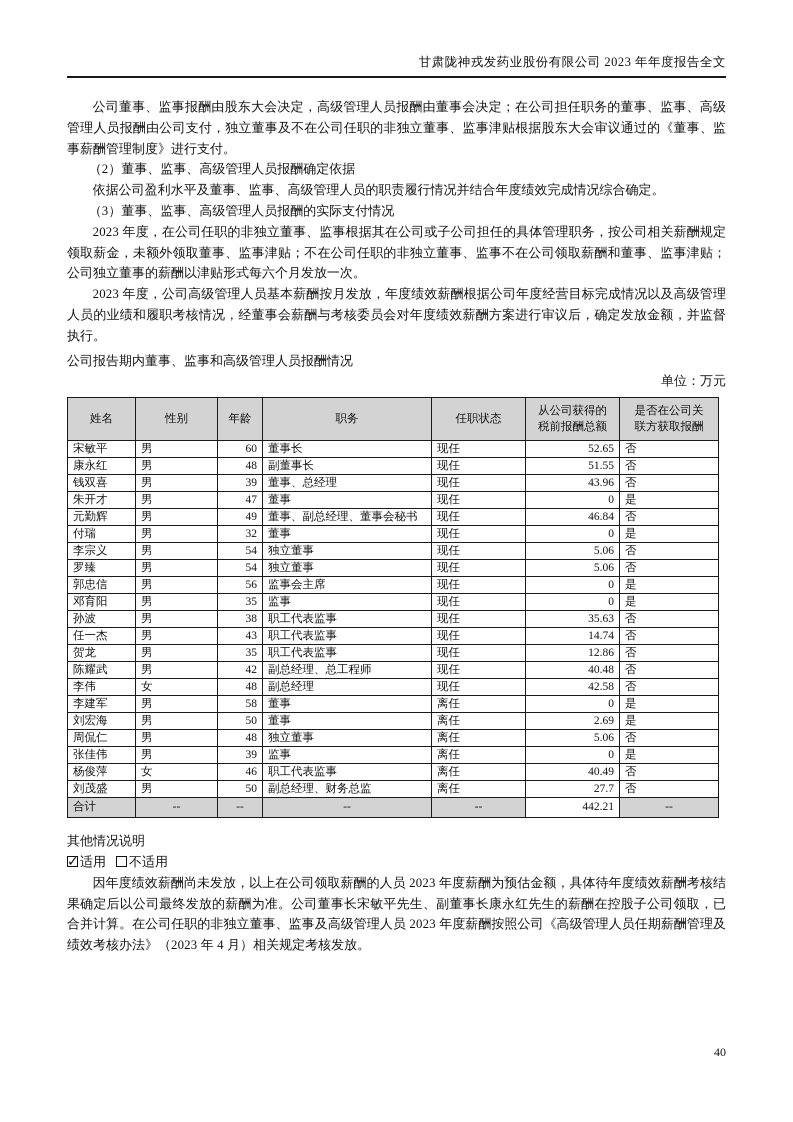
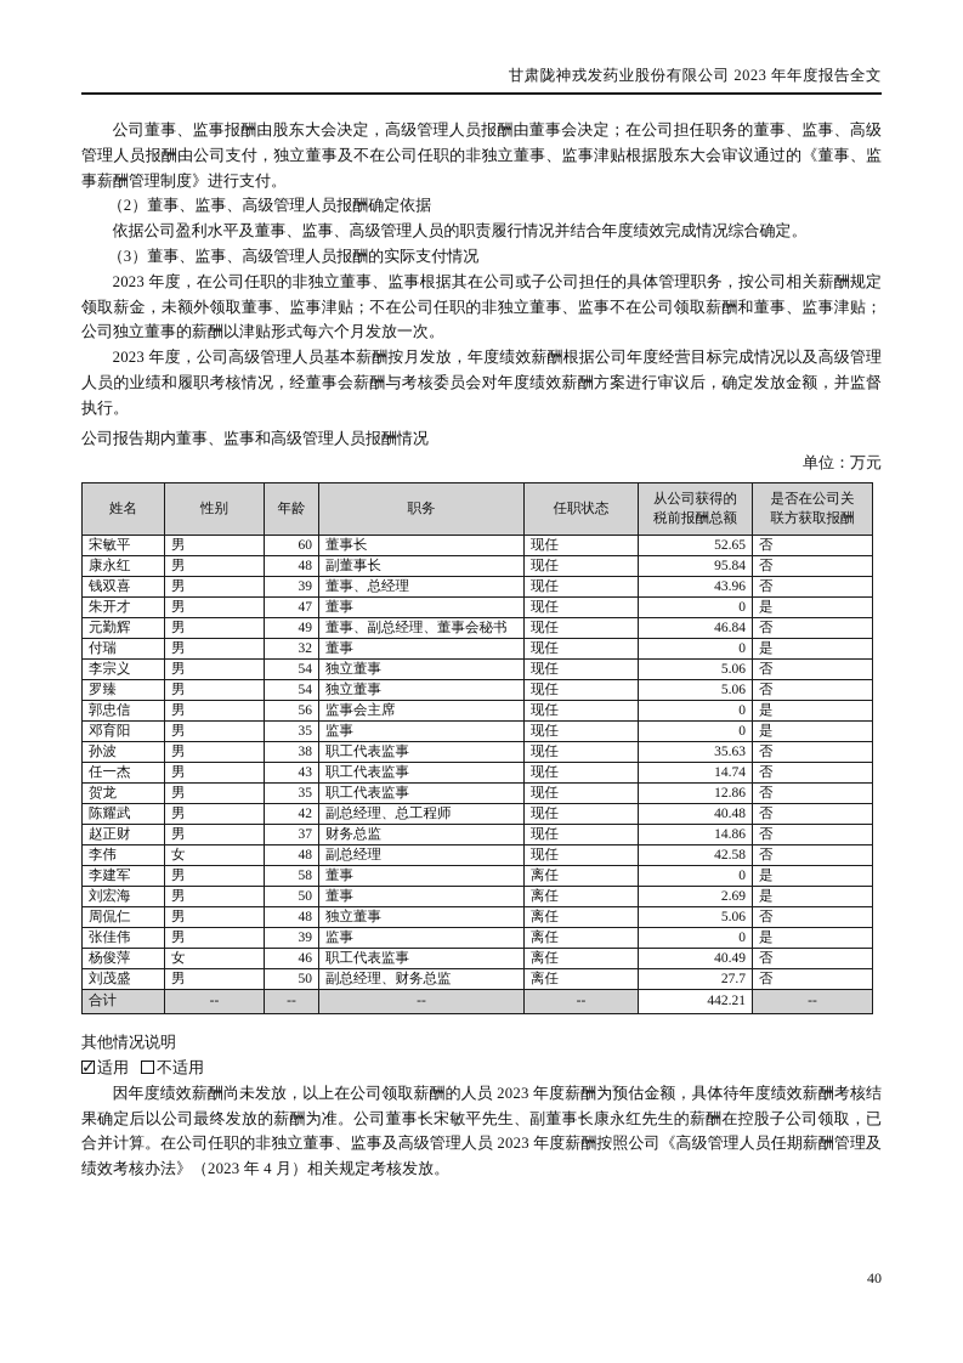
  甘肃陇神戎发药业股份有限公司 2023 年年度报告全文
  公司董事、监事报酬由股东大会决定，高级管理人员报酬由董事会决定；在公司担任职务的董事、监事、高级管理人员报酬由公司支付，独立董事及不在公司任职的非独立董事、监事津贴根据股东大会审议通过的《董事、监事薪酬管理制度》进行支付。
  （2）董事、监事、高级管理人员报酬确定依据
  依据公司盈利水平及董事、监事、高级管理人员的职责履行情况并结合年度绩效完成情况综合确定。
  （3）董事、监事、高级管理人员报酬的实际支付情况
  2023 年度，在公司任职的非独立董事、监事根据其在公司或子公司担任的具体管理职务，按公司相关薪酬规定领取薪金，未额外领取董事、监事津贴；不在公司任职的非独立董事、监事不在公司领取薪酬和董事、监事津贴；公司独立董事的薪酬以津贴形式每六个月发放一次。
  2023 年度，公司高级管理人员基本薪酬按月发放，年度绩效薪酬根据公司年度经营目标完成情况以及高级管理人员的业绩和履职考核情况，经董事会薪酬与考核委员会对年度绩效薪酬方案进行审议后，确定发放金额，并监督执行。
  公司报告期内董事、监事和高级管理人员报酬情况
  单位：万元
  姓名	性别	年龄	职务	任职状态	从公司获得的 税前报酬总额	是否在公司关 联方获取报酬
  宋敏平	男	60	董事长	现任	52.65	否
- 康永红	男	48	副董事长	现任	51.55	否
+ 康永红	男	48	副董事长	现任	95.84	否
  钱双喜	男	39	董事、总经理	现任	43.96	否
  朱开才	男	47	董事	现任	0	是
  元勤辉	男	49	董事、副总经理、董事会秘书	现任	46.84	否
  付瑞	男	32	董事	现任	0	是
  李宗义	男	54	独立董事	现任	5.06	否
  罗臻	男	54	独立董事	现任	5.06	否
  郭忠信	男	56	监事会主席	现任	0	是
  邓育阳	男	35	监事	现任	0	是
  孙波	男	38	职工代表监事	现任	35.63	否
  任一杰	男	43	职工代表监事	现任	14.74	否
  贺龙	男	35	职工代表监事	现任	12.86	否
  陈耀武	男	42	副总经理、总工程师	现任	40.48	否
+ 赵正财	男	37	财务总监	现任	14.86	否
  李伟	女	48	副总经理	现任	42.58	否
  李建军	男	58	董事	离任	0	是
  刘宏海	男	50	董事	离任	2.69	是
  周侃仁	男	48	独立董事	离任	5.06	否
  张佳伟	男	39	监事	离任	0	是
  杨俊萍	女	46	职工代表监事	离任	40.49	否
  刘茂盛	男	50	副总经理、财务总监	离任	27.7	否
  合计	--	--	--	--	442.21	--
  其他情况说明
  适用 不适用
  因年度绩效薪酬尚未发放，以上在公司领取薪酬的人员 2023 年度薪酬为预估金额，具体待年度绩效薪酬考核结果确定后以公司最终发放的薪酬为准。公司董事长宋敏平先生、副董事长康永红先生的薪酬在控股子公司领取，已合并计算。在公司任职的非独立董事、监事及高级管理人员 2023 年度薪酬按照公司《高级管理人员任期薪酬管理及绩效考核办法》（2023 年 4 月）相关规定考核发放。
  40
